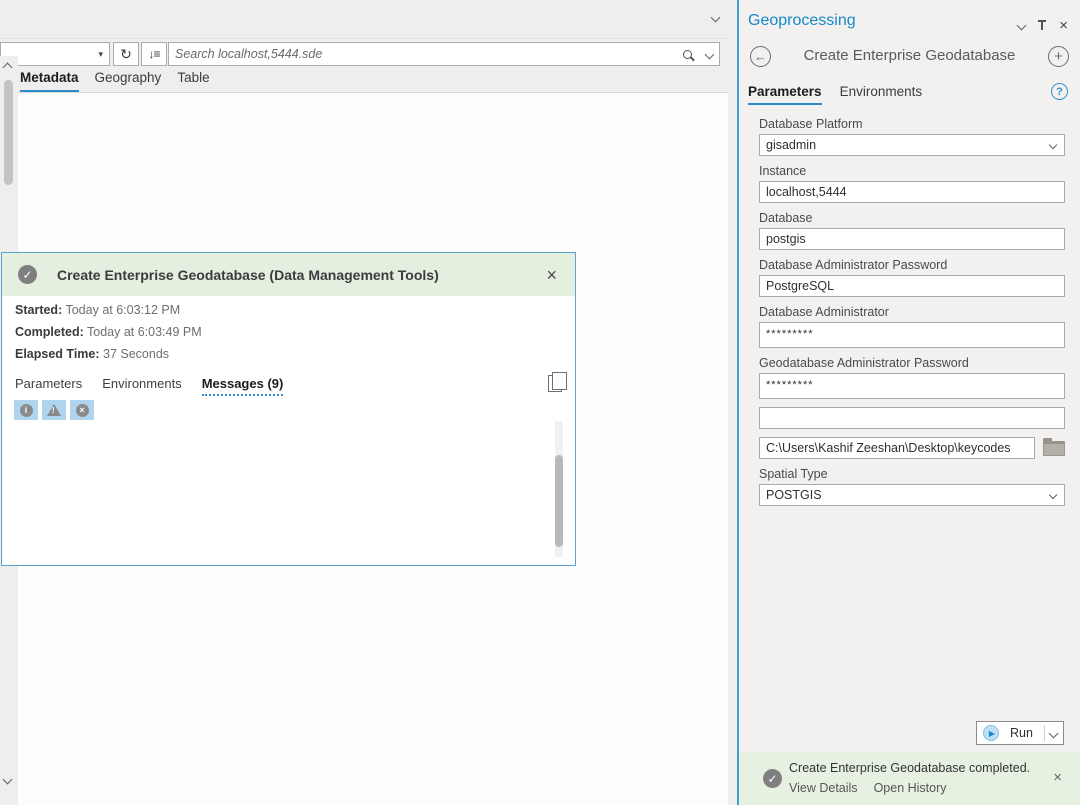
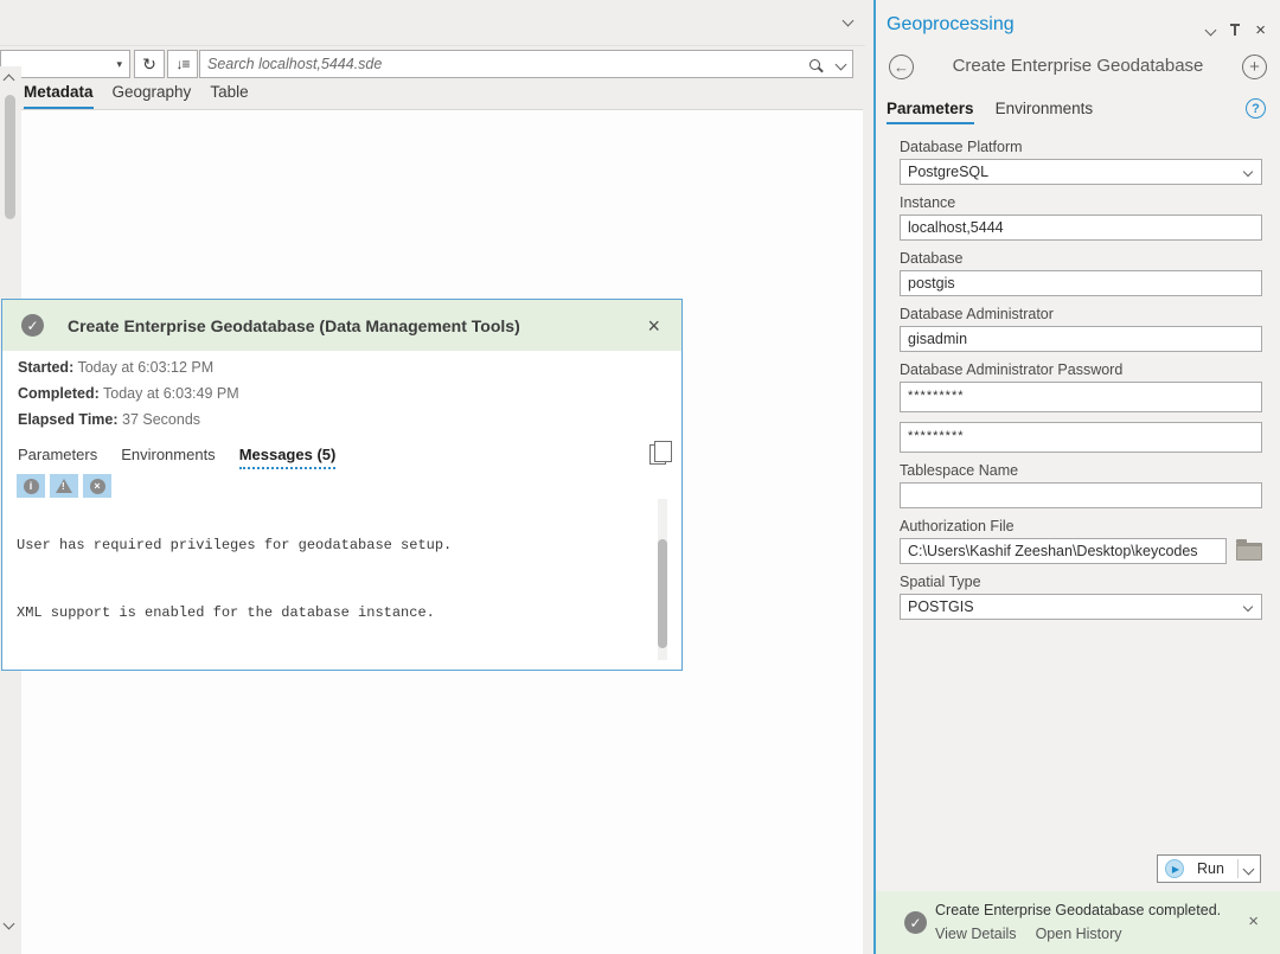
  ▾
  ↻
  ↓≡
  Search localhost,5444.sde
  Metadata
  Geography
  Table
  ✓
  Create Enterprise Geodatabase (Data Management Tools)
  ×
  Started: Today at 6:03:12 PM
  Completed: Today at 6:03:49 PM
  Elapsed Time: 37 Seconds
  Parameters
  Environments
- Messages (9)
+ Messages (5)
  i
  ×
+ User has required privileges for geodatabase setup.
+ XML support is enabled for the database instance.
  Geoprocessing
  ×
  ←
  Create Enterprise Geodatabase
  +
  Parameters
  Environments
  ?
  Database Platform
- gisadmin
+ PostgreSQL
  Instance
  localhost,5444
  Database
  postgis
- Database Administrator Password
+ Database Administrator
- PostgreSQL
+ gisadmin
- Database Administrator
+ Database Administrator Password
  *********
- Geodatabase Administrator Password
  *********
+ Tablespace Name
+ Authorization File
  C:\Users\Kashif Zeeshan\Desktop\keycodes
  Spatial Type
  POSTGIS
  ▶
  Run
  ✓
  Create Enterprise Geodatabase completed.
  View Details
  Open History
  ×
